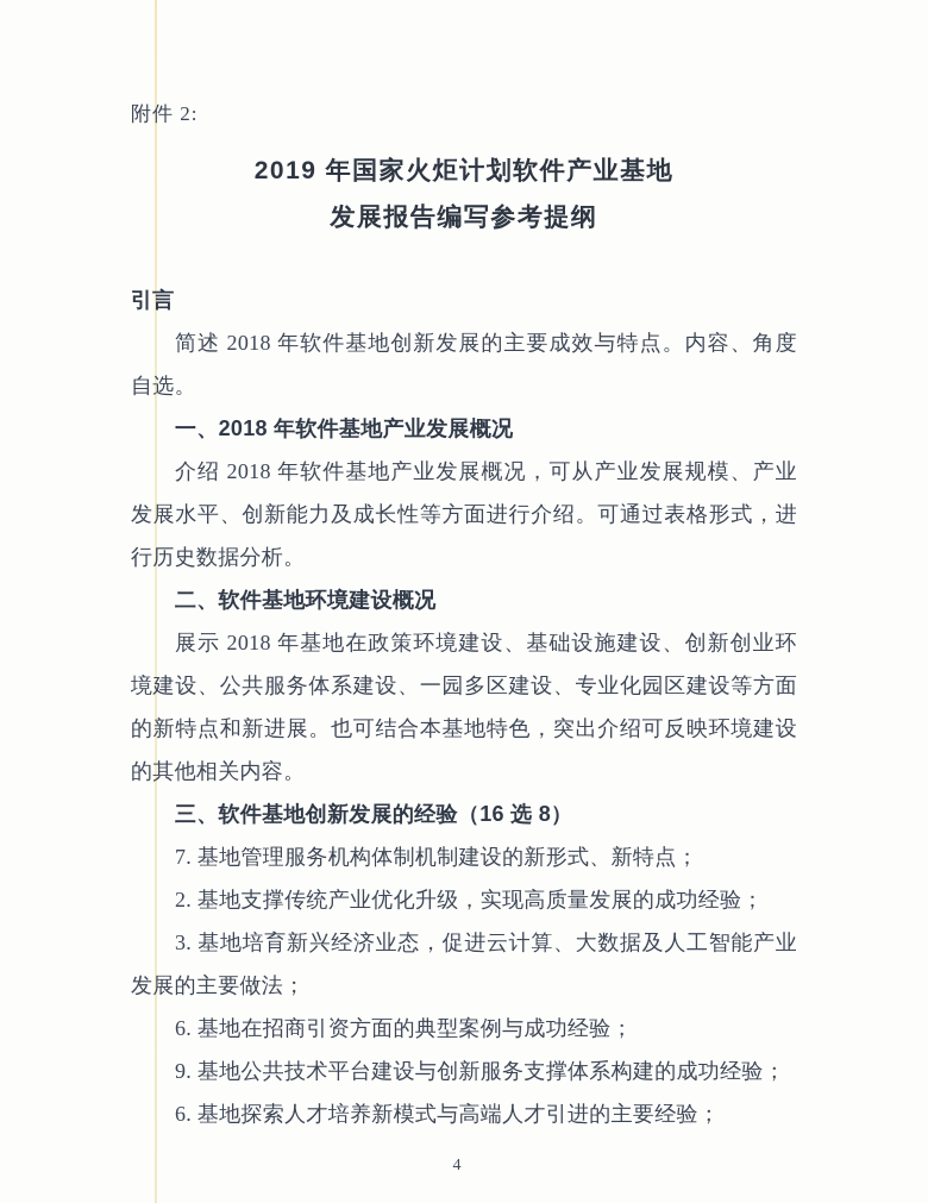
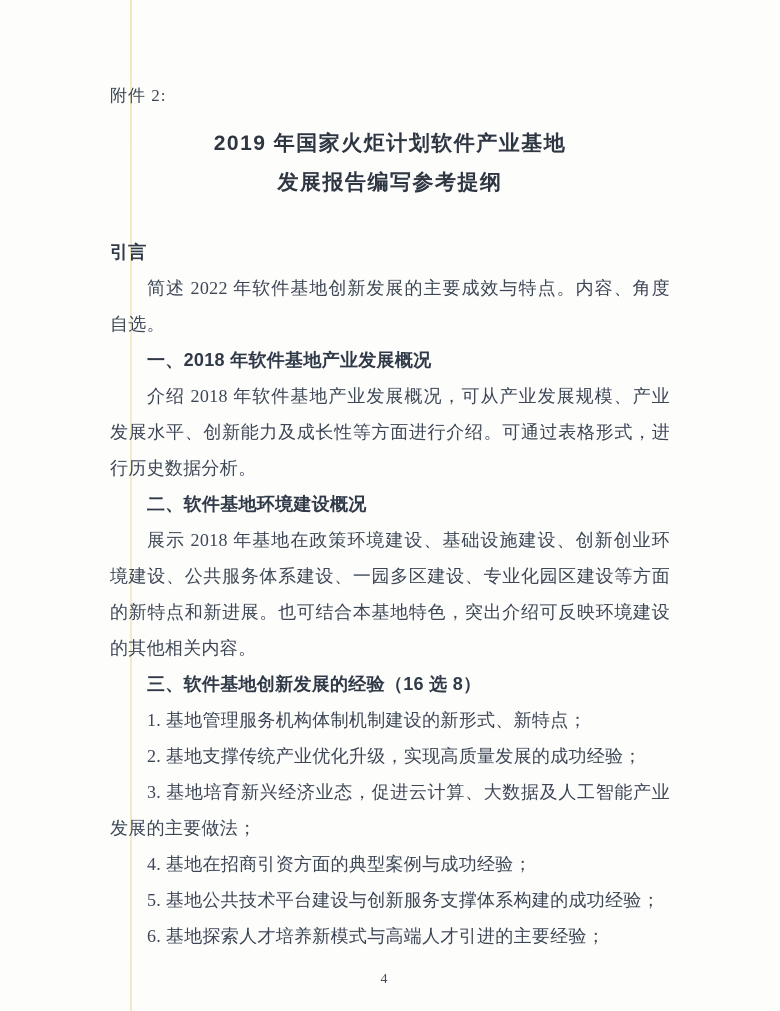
  附件 2:
  2019 年国家火炬计划软件产业基地
  发展报告编写参考提纲
  引言
- 简述 2018 年软件基地创新发展的主要成效与特点。内容、角度
+ 简述 2022 年软件基地创新发展的主要成效与特点。内容、角度
  自选。
  一、2018 年软件基地产业发展概况
  介绍 2018 年软件基地产业发展概况，可从产业发展规模、产业
  发展水平、创新能力及成长性等方面进行介绍。可通过表格形式，进
  行历史数据分析。
  二、软件基地环境建设概况
  展示 2018 年基地在政策环境建设、基础设施建设、创新创业环
  境建设、公共服务体系建设、一园多区建设、专业化园区建设等方面
  的新特点和新进展。也可结合本基地特色，突出介绍可反映环境建设
  的其他相关内容。
  三、软件基地创新发展的经验（16 选 8）
- 7. 基地管理服务机构体制机制建设的新形式、新特点；
+ 1. 基地管理服务机构体制机制建设的新形式、新特点；
  2. 基地支撑传统产业优化升级，实现高质量发展的成功经验；
  3. 基地培育新兴经济业态，促进云计算、大数据及人工智能产业
  发展的主要做法；
- 6. 基地在招商引资方面的典型案例与成功经验；
+ 4. 基地在招商引资方面的典型案例与成功经验；
- 9. 基地公共技术平台建设与创新服务支撑体系构建的成功经验；
+ 5. 基地公共技术平台建设与创新服务支撑体系构建的成功经验；
  6. 基地探索人才培养新模式与高端人才引进的主要经验；
  4
